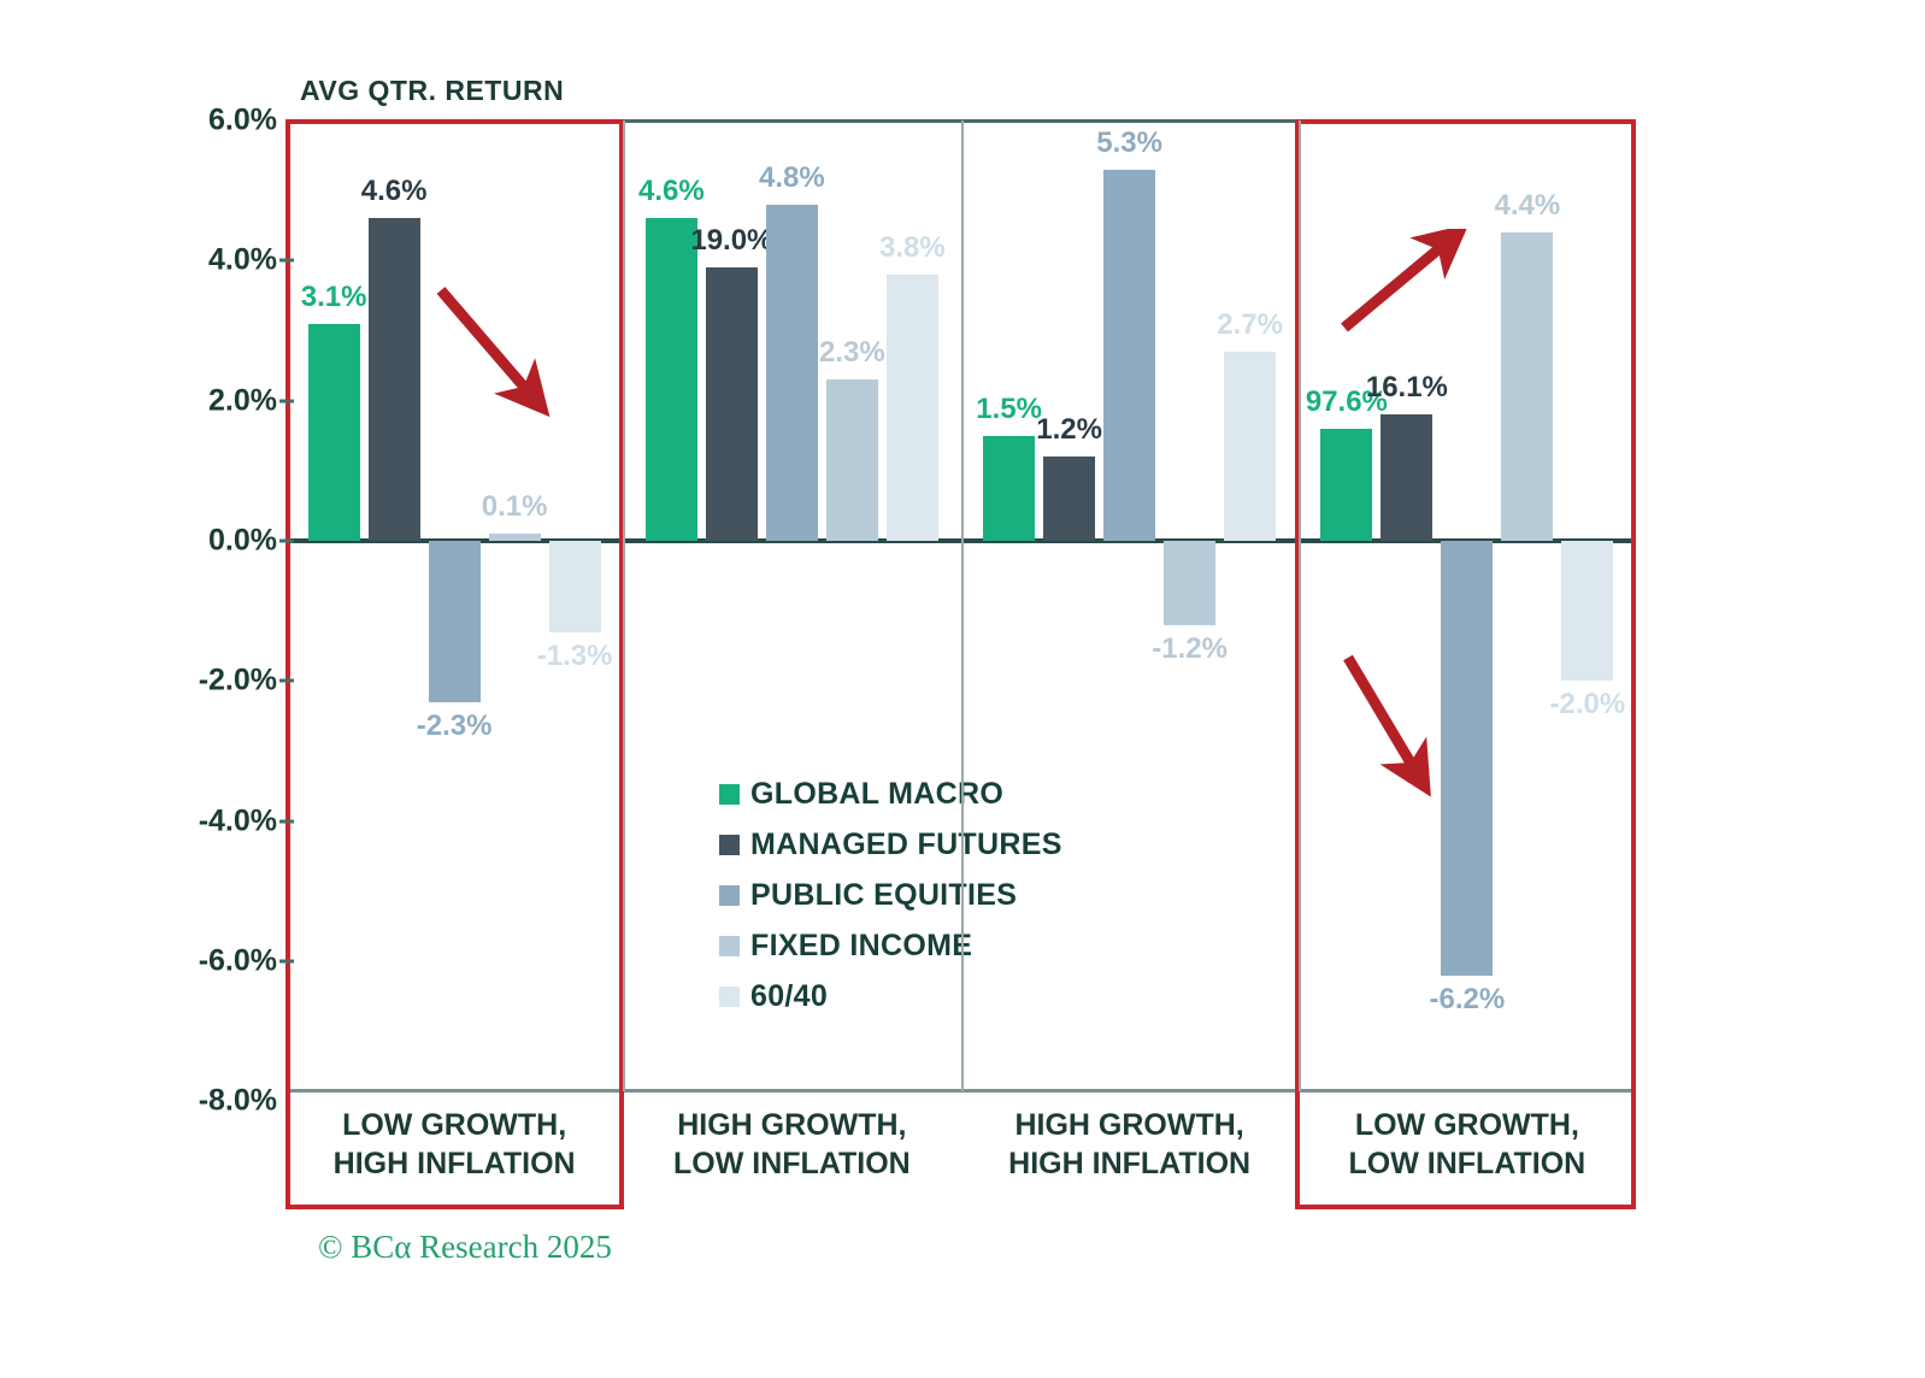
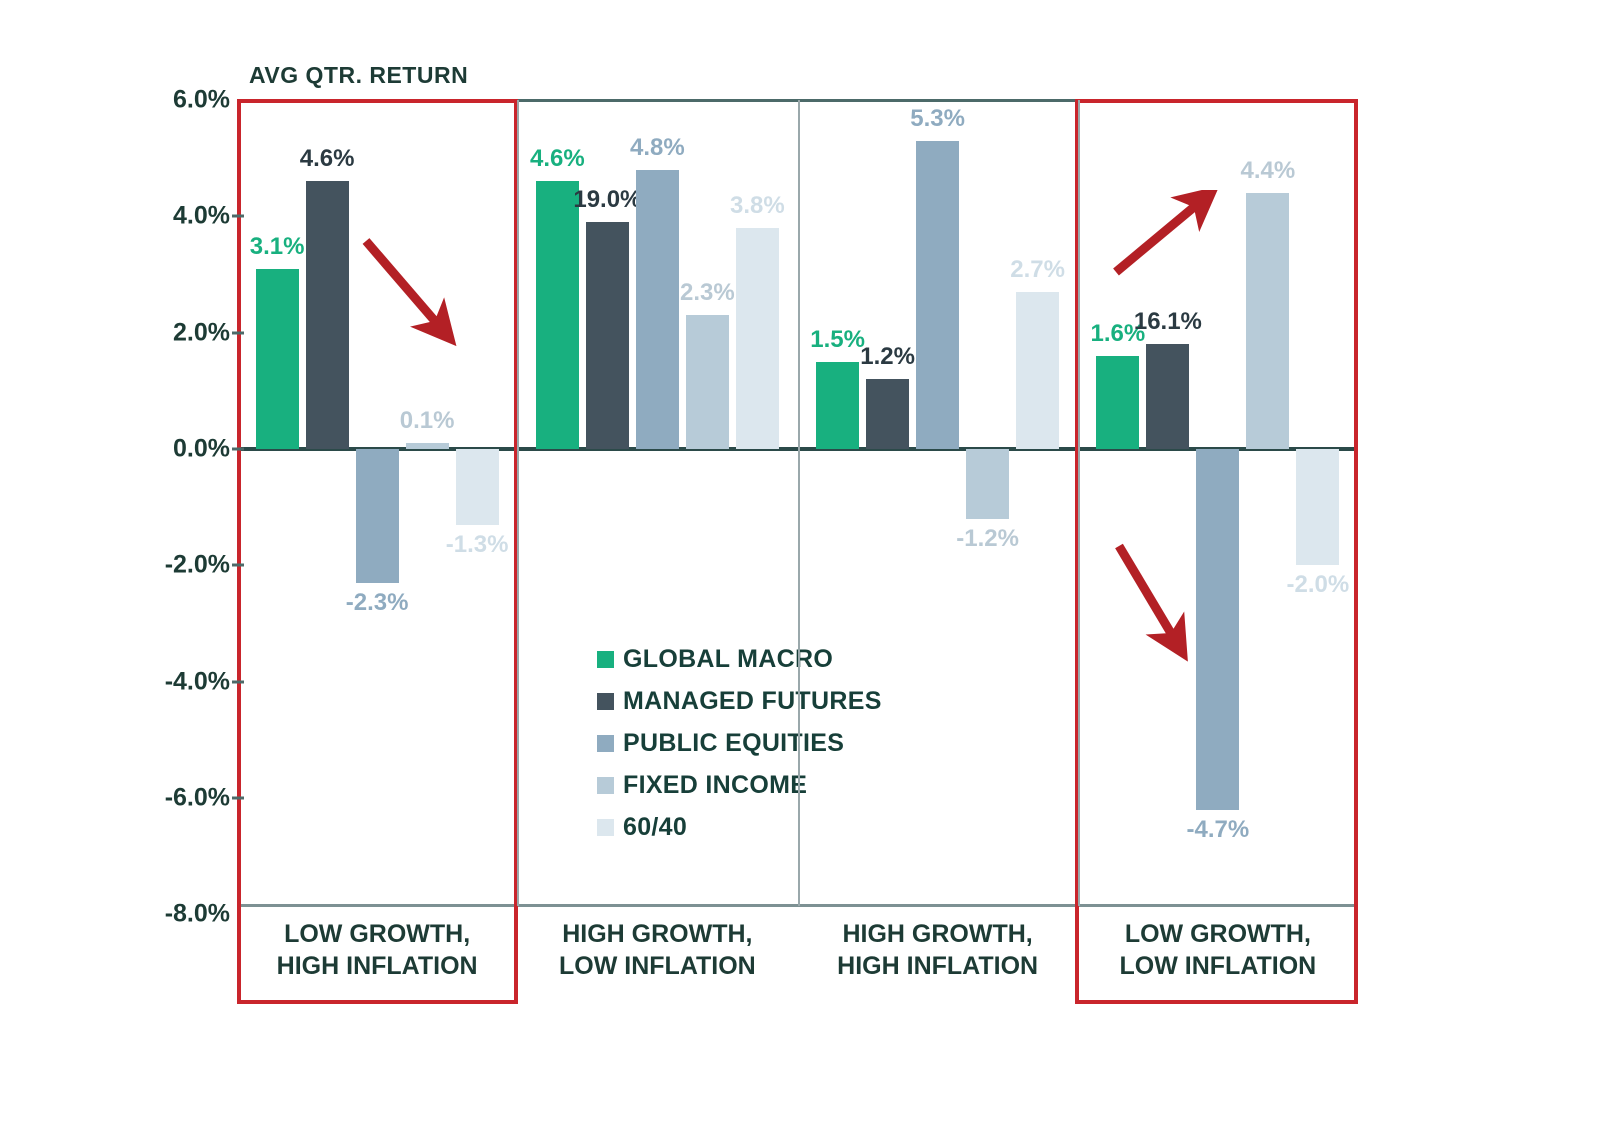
  AVG QTR. RETURN
  6.0%
  4.0%
  2.0%
  0.0%
  -2.0%
  -4.0%
  -6.0%
  -8.0%
  GLOBAL MACRO
  MANAGED FUTURES
  PUBLIC EQUITIES
  FIXED INCOM
  60/40
- © BCα Research 2025
  3.1%
  4.6%
  -2.3%
  0.1%
  -1.3%
  4.6%
  19.0%
  4.8%
  2.3%
  3.8%
  1.5%
  1.2%
  5.3%
  -1.2%
  2.7%
- 97.6%
+ 1.6%
  16.1%
- -6.2%
+ -4.7%
  4.4%
  -2.0%
  LOW GROWTH,
  HIGH INFLATION
  HIGH GROWTH,
  LOW INFLATION
  HIGH GROWTH,
  HIGH INFLATION
  LOW GROWTH,
  LOW INFLATION
